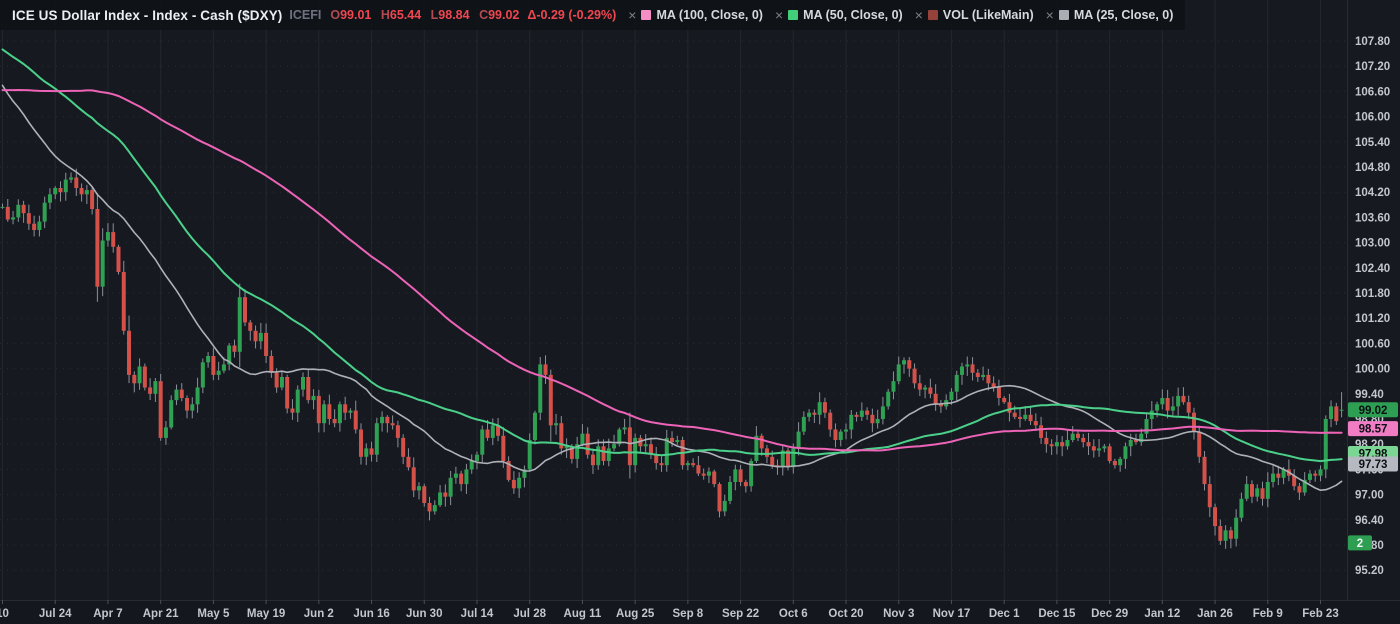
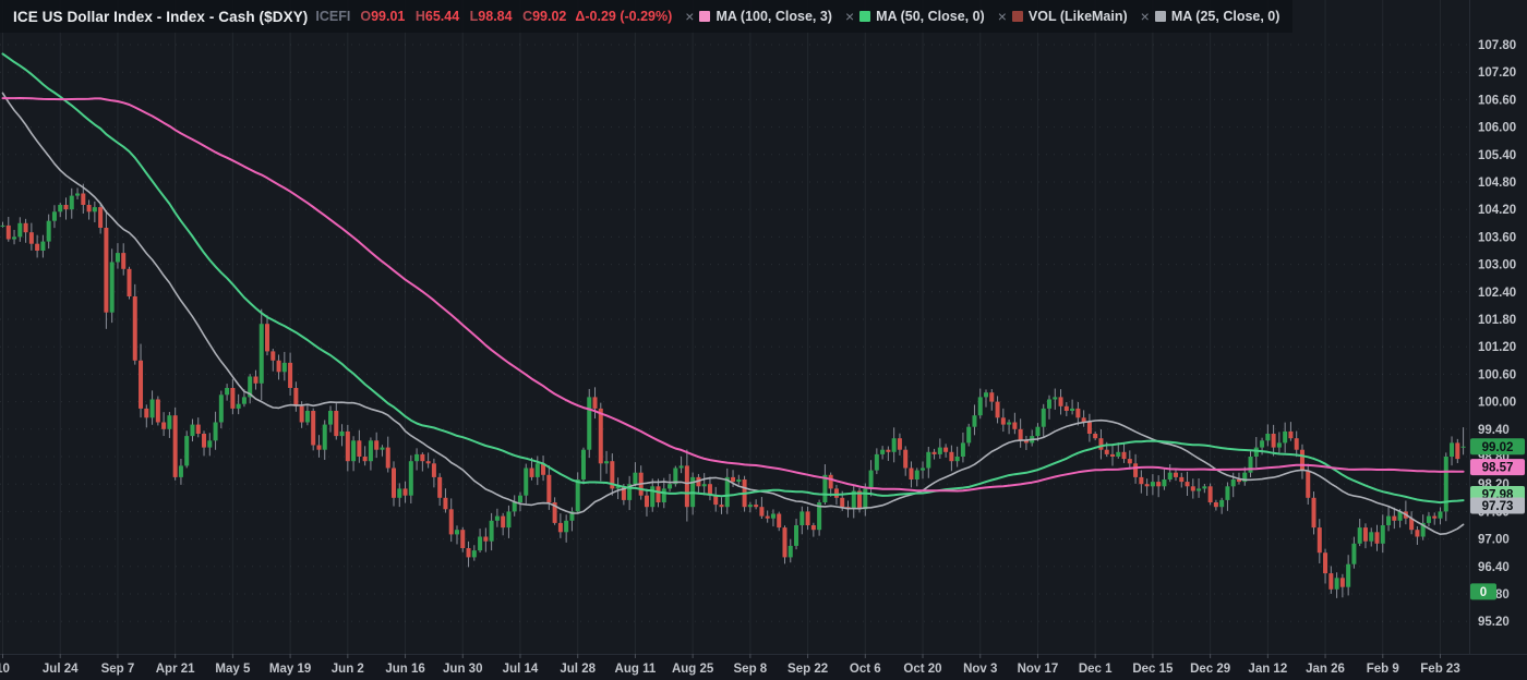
  107.80
  107.20
  106.60
  106.00
  105.40
  104.80
  104.20
  103.60
  103.00
  102.40
  101.80
  101.20
  100.60
  100.00
  99.40
  98.80
  98.20
  97.00
  96.40
  95.20
  99.02
  98.57
  97.98
  97.73
- 2
+ 0
  Jul 24
- Apr 7
+ Sep 7
  Apr 21
  May 5
  May 19
  Jun 2
  Jun 16
  Jun 30
  Jul 14
  Jul 28
  Aug 11
  Aug 25
  Sep 8
  Sep 22
  Oct 6
  Oct 20
  Nov 3
  Nov 17
  Dec 1
  Dec 15
  Dec 29
  Jan 12
  Jan 26
  Feb 9
  Feb 23
  ICE US Dollar Index - Index - Cash ($DXY)
  ICEFI
  O99.01 H65.44 L98.84 C99.02
  Δ-0.29 (-0.29%)
  ×
- MA (100, Close, 0)
+ MA (100, Close, 3)
  ×
  MA (50, Close, 0)
  ×
  VOL (LikeMain)
  ×
  MA (25, Close, 0)
